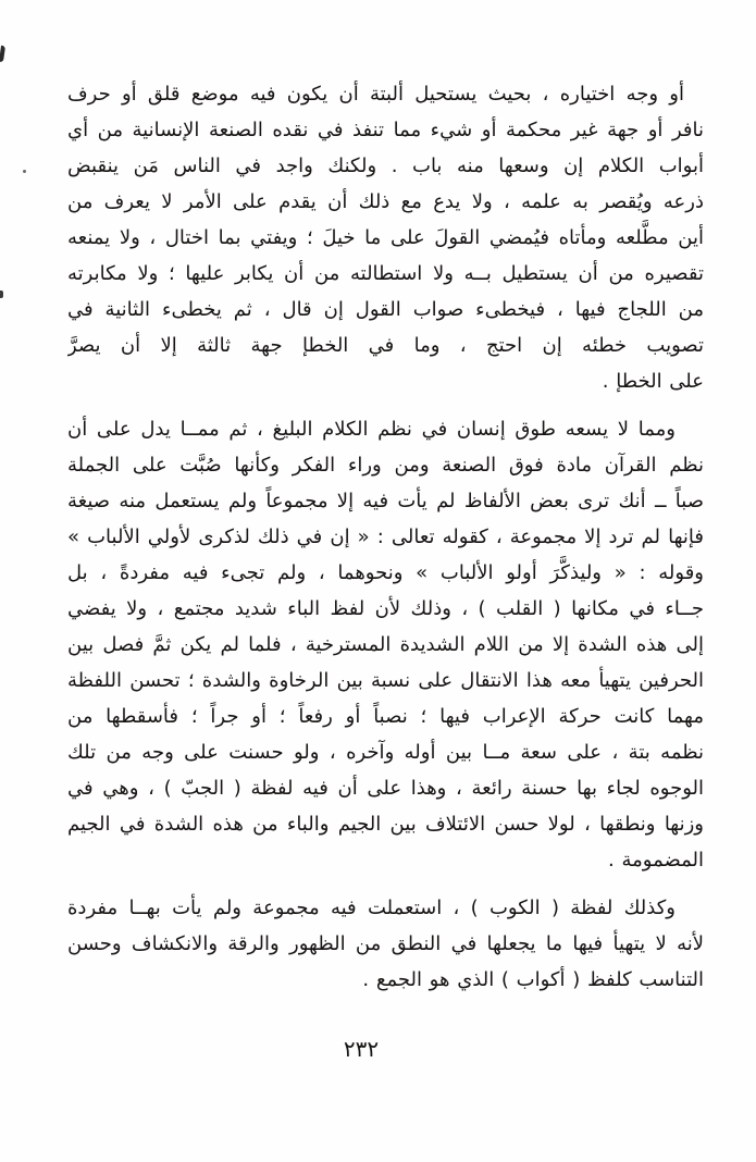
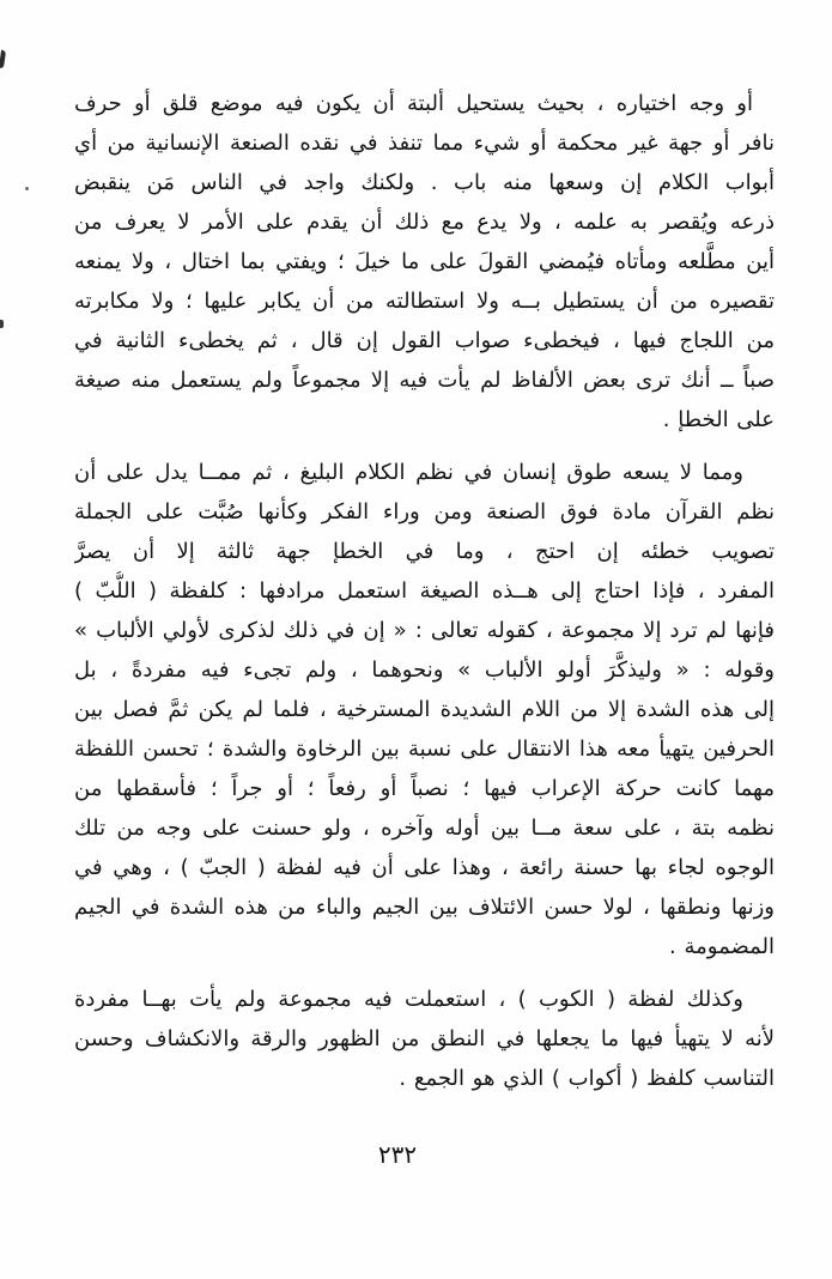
  أو وجه اختياره ، بحيث يستحيل ألبتة أن يكون فيه موضع قلق أو حرف
  نافر أو جهة غير محكمة أو شيء مما تنفذ في نقده الصنعة الإنسانية من أي
  أبواب الكلام إن وسعها منه باب . ولكنك واجد في الناس مَن ينقبض
  ذرعه ويُقصر به علمه ، ولا يدع مع ذلك أن يقدم على الأمر لا يعرف من
  أين مطَّلعه ومأتاه فيُمضي القولَ على ما خيلَ ؛ ويفتي بما اختال ، ولا يمنعه
  تقصيره من أن يستطيل بــه ولا استطالته من أن يكابر عليها ؛ ولا مكابرته
  من اللجاج فيها ، فيخطىء صواب القول إن قال ، ثم يخطىء الثانية في
- تصويب خطئه إن احتج ، وما في الخطإ جهة ثالثة إلا أن يصرَّ
+ صباً ــ أنك ترى بعض الألفاظ لم يأت فيه إلا مجموعاً ولم يستعمل منه صيغة
  على الخطإ .
  ومما لا يسعه طوق إنسان في نظم الكلام البليغ ، ثم ممــا يدل على أن
  نظم القرآن مادة فوق الصنعة ومن وراء الفكر وكأنها صُبَّت على الجملة
- صباً ــ أنك ترى بعض الألفاظ لم يأت فيه إلا مجموعاً ولم يستعمل منه صيغة
+ تصويب خطئه إن احتج ، وما في الخطإ جهة ثالثة إلا أن يصرَّ
+ المفرد ، فإذا احتاج إلى هــذه الصيغة استعمل مرادفها : كلفظة ( اللُّبّ )
  فإنها لم ترد إلا مجموعة ، كقوله تعالى : « إن في ذلك لذكرى لأولي الألباب »
  وقوله : « وليذكَّرَ أولو الألباب » ونحوهما ، ولم تجىء فيه مفردةً ، بل
- جــاء في مكانها ( القلب ) ، وذلك لأن لفظ الباء شديد مجتمع ، ولا يفضي
  إلى هذه الشدة إلا من اللام الشديدة المسترخية ، فلما لم يكن ثمَّ فصل بين
  الحرفين يتهيأ معه هذا الانتقال على نسبة بين الرخاوة والشدة ؛ تحسن اللفظة
  مهما كانت حركة الإعراب فيها ؛ نصباً أو رفعاً ؛ أو جراً ؛ فأسقطها من
  نظمه بتة ، على سعة مــا بين أوله وآخره ، ولو حسنت على وجه من تلك
  الوجوه لجاء بها حسنة رائعة ، وهذا على أن فيه لفظة ( الجبّ ) ، وهي في
  وزنها ونطقها ، لولا حسن الائتلاف بين الجيم والباء من هذه الشدة في الجيم
  المضمومة .
  وكذلك لفظة ( الكوب ) ، استعملت فيه مجموعة ولم يأت بهــا مفردة
  لأنه لا يتهيأ فيها ما يجعلها في النطق من الظهور والرقة والانكشاف وحسن
  التناسب كلفظ ( أكواب ) الذي هو الجمع .
  ٢٣٢
